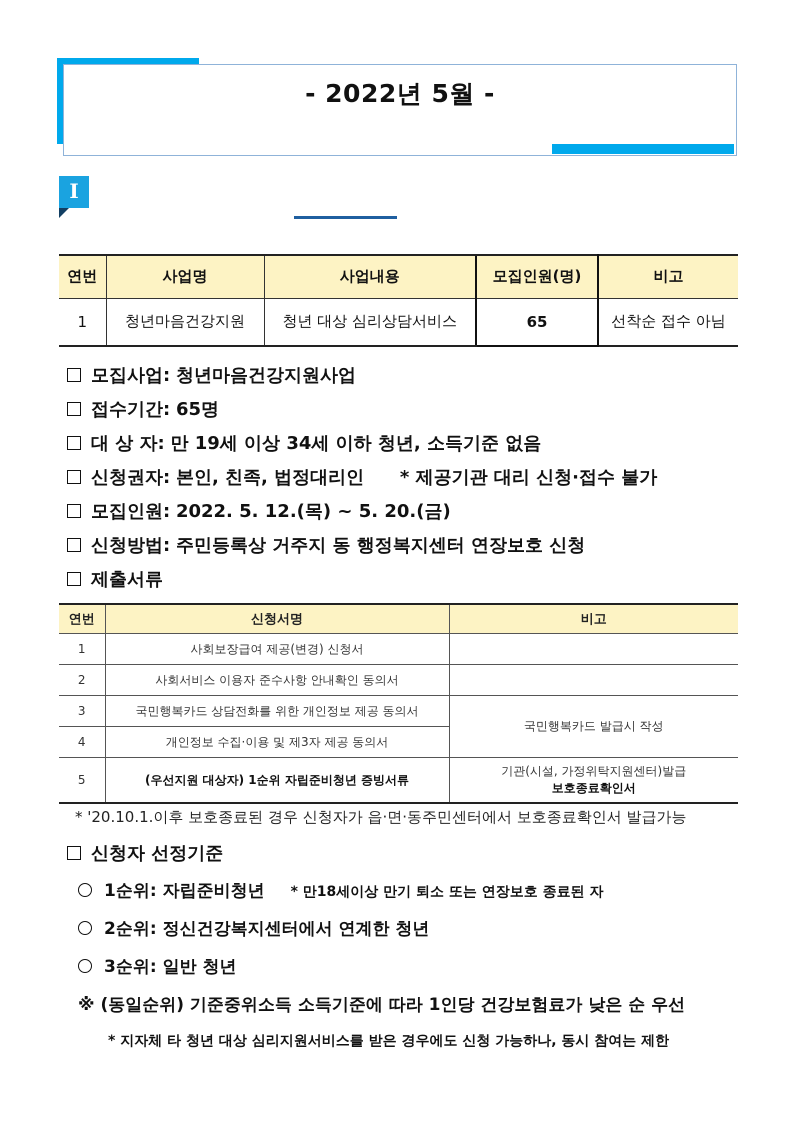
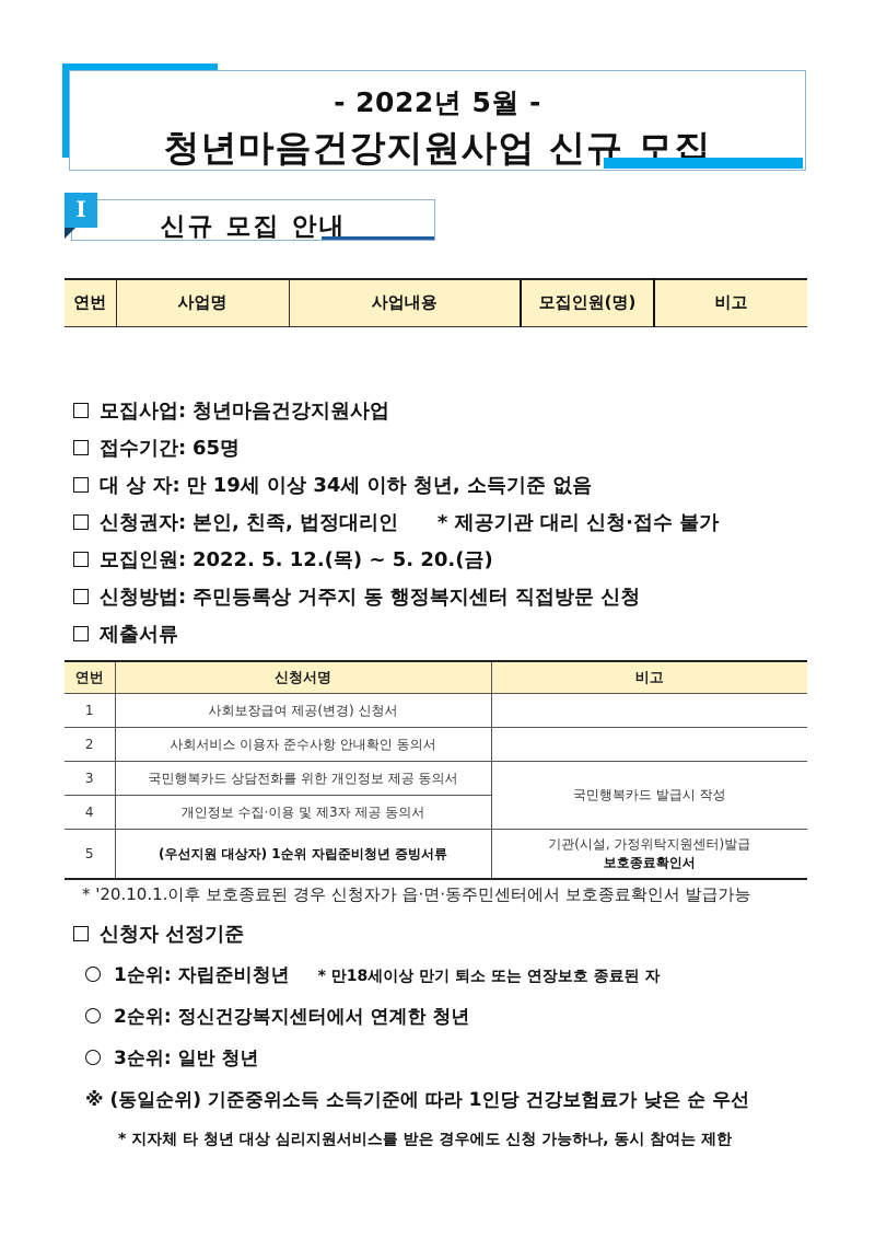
  - 2022년 5월 -
+ 청년마음건강지원사업 신규 모집
+ 신규 모집 안내
  I
  연번	사업명	사업내용	모집인원(명)	비고
- 1	청년마음건강지원	청년 대상 심리상담서비스	65	선착순 접수 아님
  모집사업: 청년마음건강지원사업
  접수기간: 65명
  대 상 자: 만 19세 이상 34세 이하 청년, 소득기준 없음
  신청권자: 본인, 친족, 법정대리인 * 제공기관 대리 신청·접수 불가
  모집인원: 2022. 5. 12.(목) ~ 5. 20.(금)
- 신청방법: 주민등록상 거주지 동 행정복지센터 연장보호 신청
+ 신청방법: 주민등록상 거주지 동 행정복지센터 직접방문 신청
  제출서류
  연번	신청서명	비고
  1	사회보장급여 제공(변경) 신청서
  2	사회서비스 이용자 준수사항 안내확인 동의서
  3	국민행복카드 상담전화를 위한 개인정보 제공 동의서	국민행복카드 발급시 작성
  4	개인정보 수집·이용 및 제3자 제공 동의서
  5	(우선지원 대상자) 1순위 자립준비청년 증빙서류	기관(시설, 가정위탁지원센터)발급 보호종료확인서
  * '20.10.1.이후 보호종료된 경우 신청자가 읍·면·동주민센터에서 보호종료확인서 발급가능
  신청자 선정기준
  1순위: 자립준비청년 * 만18세이상 만기 퇴소 또는 연장보호 종료된 자
  2순위: 정신건강복지센터에서 연계한 청년
  3순위: 일반 청년
  ※ (동일순위) 기준중위소득 소득기준에 따라 1인당 건강보험료가 낮은 순 우선
  * 지자체 타 청년 대상 심리지원서비스를 받은 경우에도 신청 가능하나, 동시 참여는 제한
